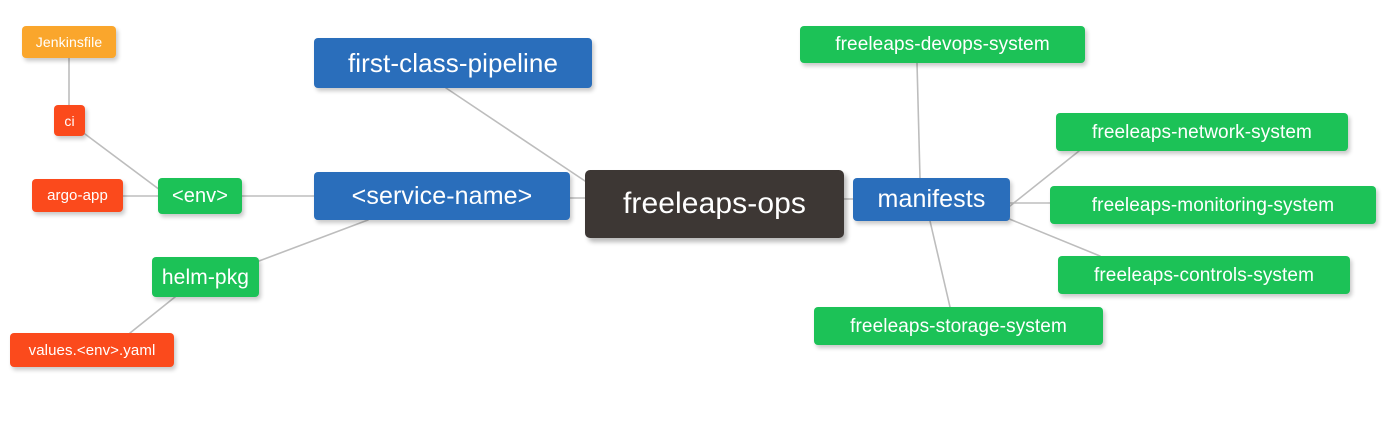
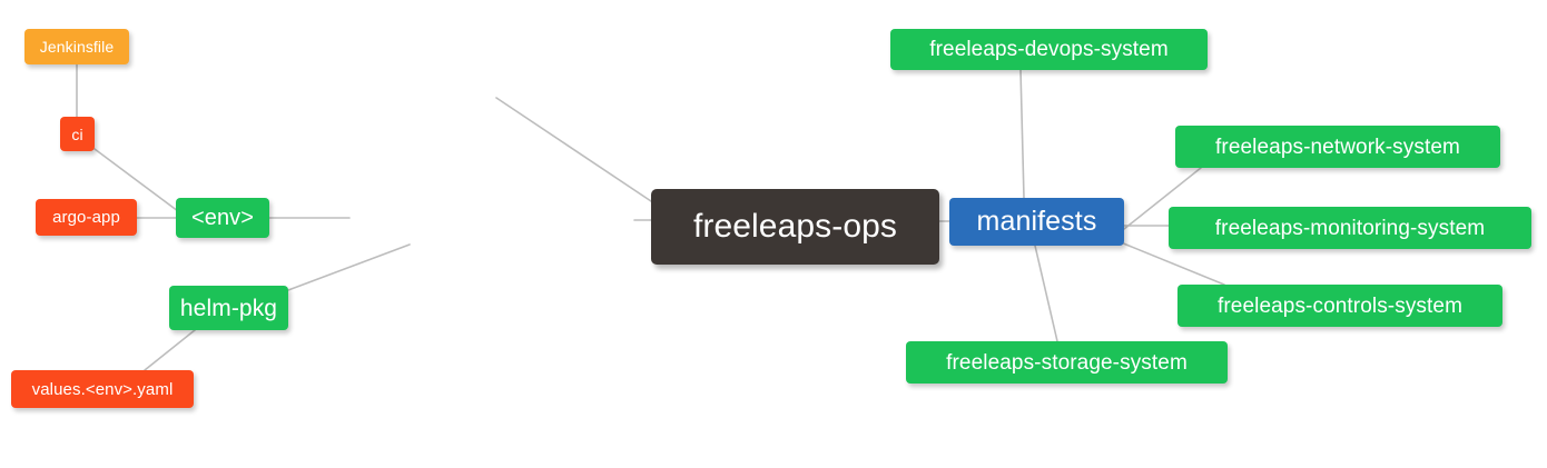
  Jenkinsfile
  ci
  argo-app
  <env>
- <service-name>
- first-class-pipeline
  helm-pkg
  values.<env>.yaml
  freeleaps-ops
  manifests
  freeleaps-devops-system
  freeleaps-network-system
  freeleaps-monitoring-system
  freeleaps-controls-system
  freeleaps-storage-system
